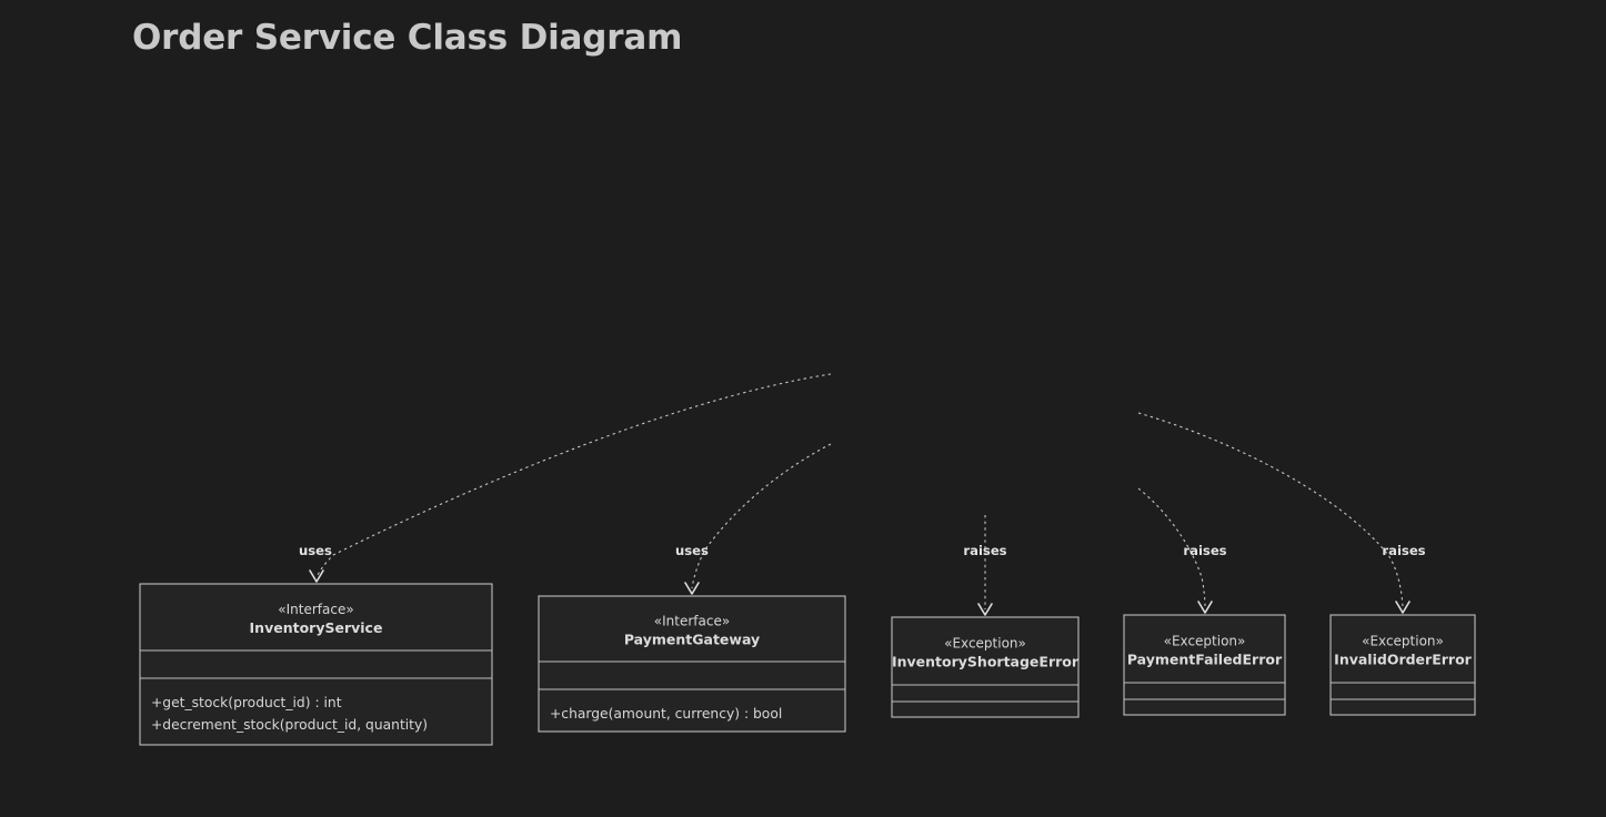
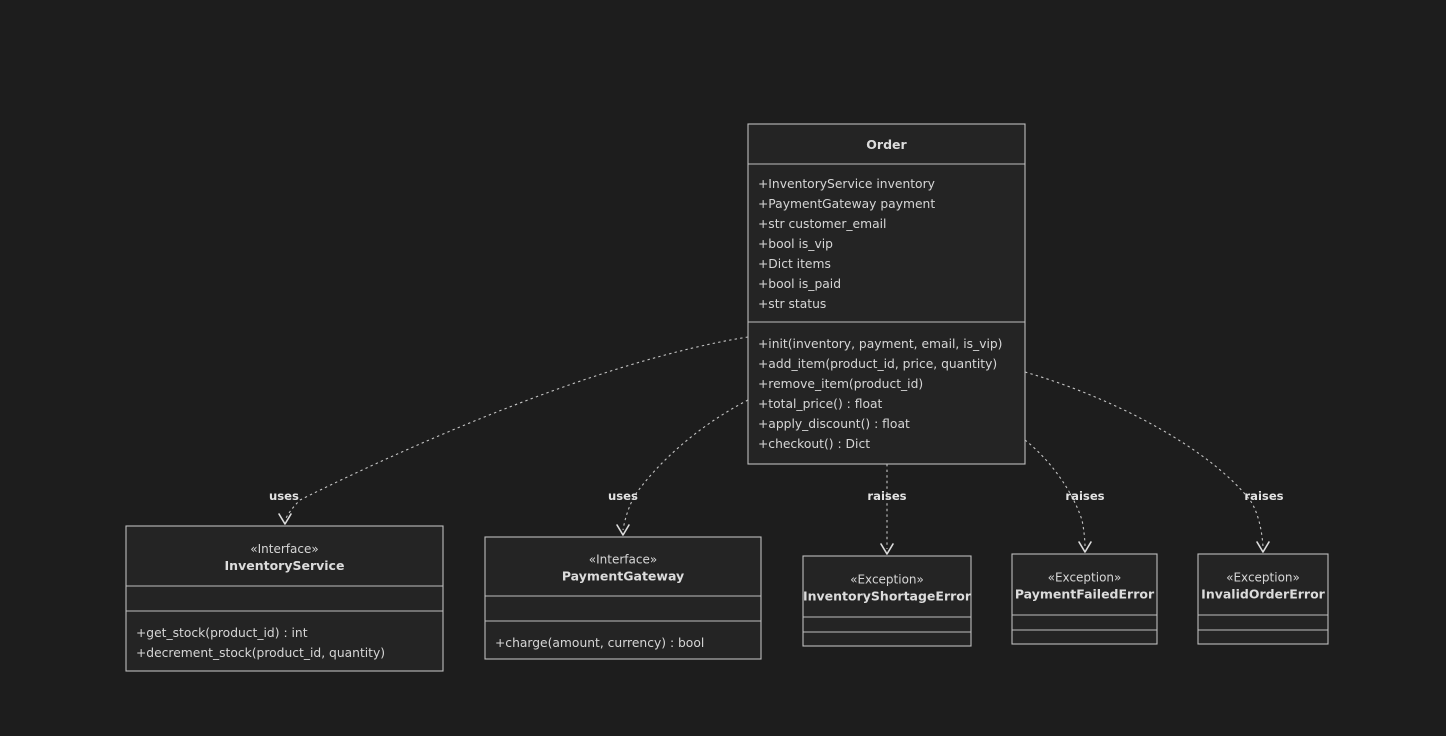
- Order Service Class Diagram
  uses
  uses
  raises
  raises
  raises
+ Order
+ +InventoryService inventory
+ +PaymentGateway payment
+ +str customer_email
+ +bool is_vip
+ +Dict items
+ +bool is_paid
+ +str status
+ +init(inventory, payment, email, is_vip)
+ +add_item(product_id, price, quantity)
+ +remove_item(product_id)
+ +total_price() : float
+ +apply_discount() : float
+ +checkout() : Dict
  «Interface»
  InventoryService
  +get_stock(product_id) : int
  +decrement_stock(product_id, quantity)
  «Interface»
  PaymentGateway
  +charge(amount, currency) : bool
  «Exception»
  InventoryShortageError
  «Exception»
  PaymentFailedError
  «Exception»
  InvalidOrderError
